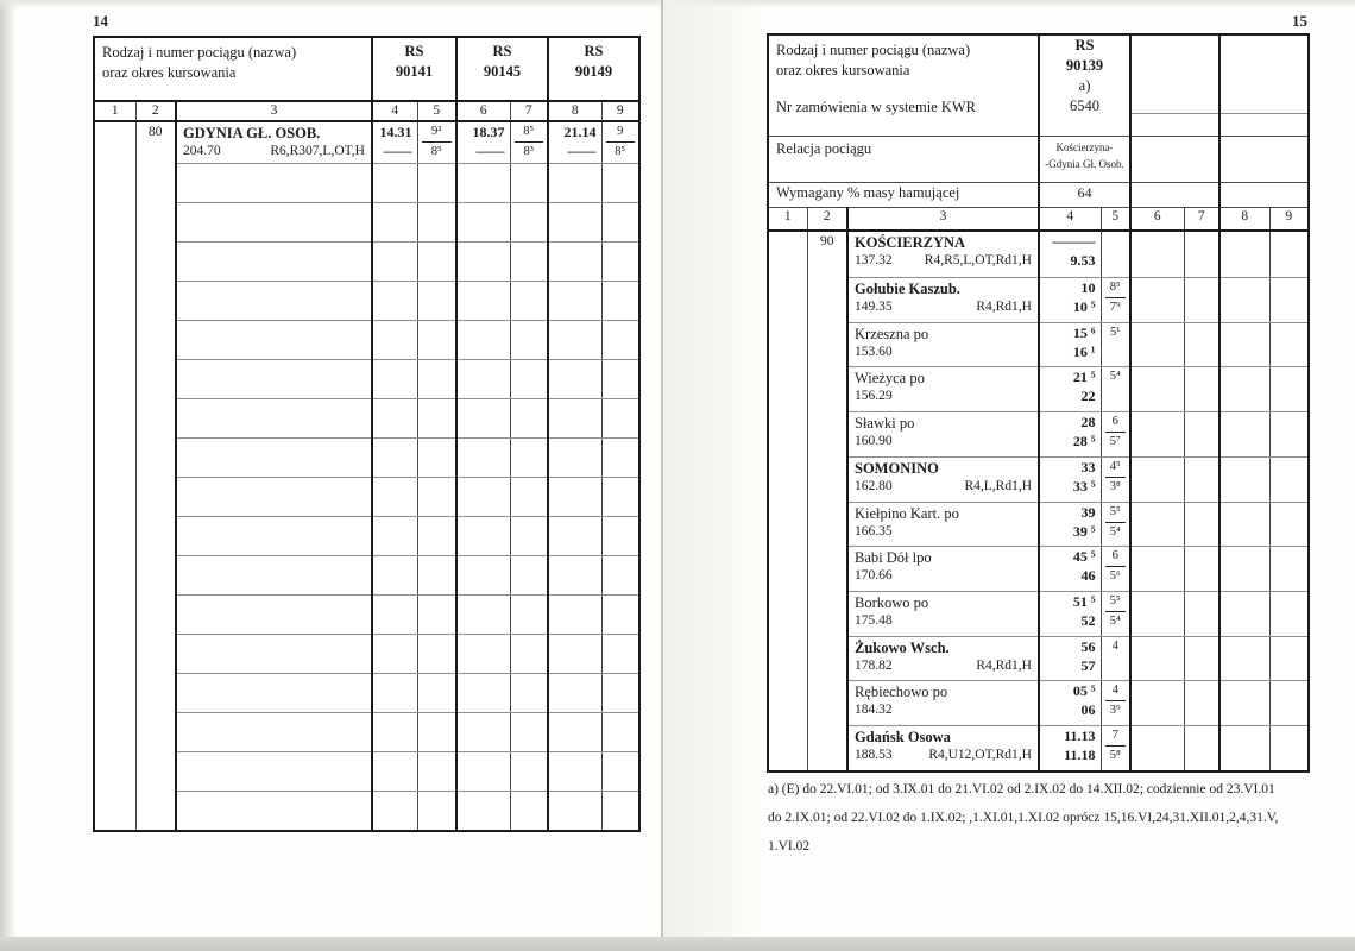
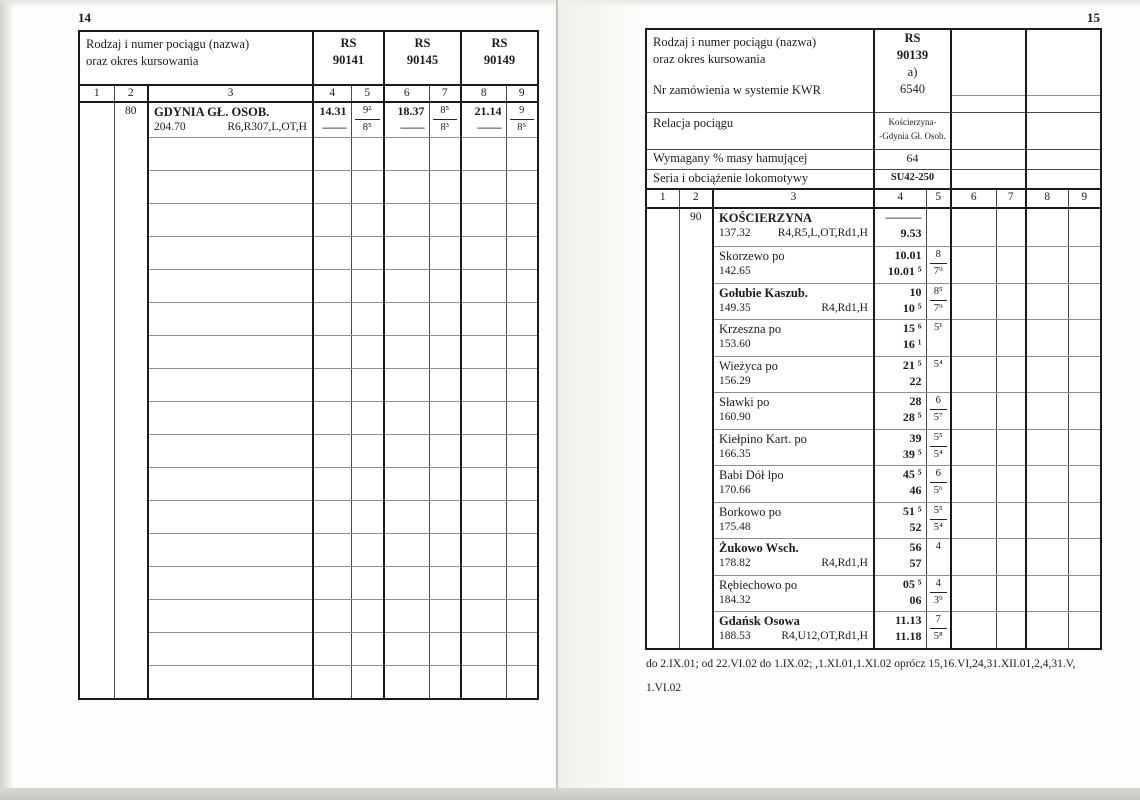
  14
  15
  Rodzaj i numer pociągu (nazwa) oraz okres kursowania	RS 90141	RS 90145	RS 90149
  1	2	3	4	5	6	7	8	9
  	80	GDYNIA GŁ. OSOB.204.70 R6,R307,L,OT,H	14.31——	9²8⁵	18.37——	8⁵8³	21.14——	98⁵
  Rodzaj i numer pociągu (nazwa) oraz okres kursowania Nr zamówienia w systemie KWR	RS 90139 a) 6540
  Relacja pociągu	Kościerzyna- -Gdynia Gł. Osob.
  Wymagany % masy hamującej	64
+ Seria i obciążenie lokomotywy	SU42-250
  1	2	3	4	5	6	7	8	9
  	90	KOŚCIERZYNA137.32 R4,R5,L,OT,Rd1,H	———9.53
+ 		Skorzewo po142.65	10.0110.01 ⁵	87⁹
  		Gołubie Kaszub.149.35 R4,Rd1,H	1010 ⁵	8⁵7⁹
  		Krzeszna po153.60	15 ⁶16 ¹	5¹
  		Wieżyca po156.29	21 ⁵22	5⁴
  		Sławki po160.90	2828 ⁵	65⁷
- 		SOMONINO162.80 R4,L,Rd1,H	3333 ⁵	4⁵3⁸
  		Kiełpino Kart. po166.35	3939 ⁵	5⁵5⁴
  		Babi Dół lpo170.66	45 ⁵46	65⁶
  		Borkowo po175.48	51 ⁵52	5⁵5⁴
  		Żukowo Wsch.178.82 R4,Rd1,H	5657	4
  		Rębiechowo po184.32	05 ⁵06	43⁹
  		Gdańsk Osowa188.53 R4,U12,OT,Rd1,H	11.1311.18	75⁸
- a) (E) do 22.VI.01; od 3.IX.01 do 21.VI.02 od 2.IX.02 do 14.XII.02; codziennie od 23.VI.01
  do 2.IX.01; od 22.VI.02 do 1.IX.02; ,1.XI.01,1.XI.02 oprócz 15,16.VI,24,31.XII.01,2,4,31.V,
  1.VI.02
